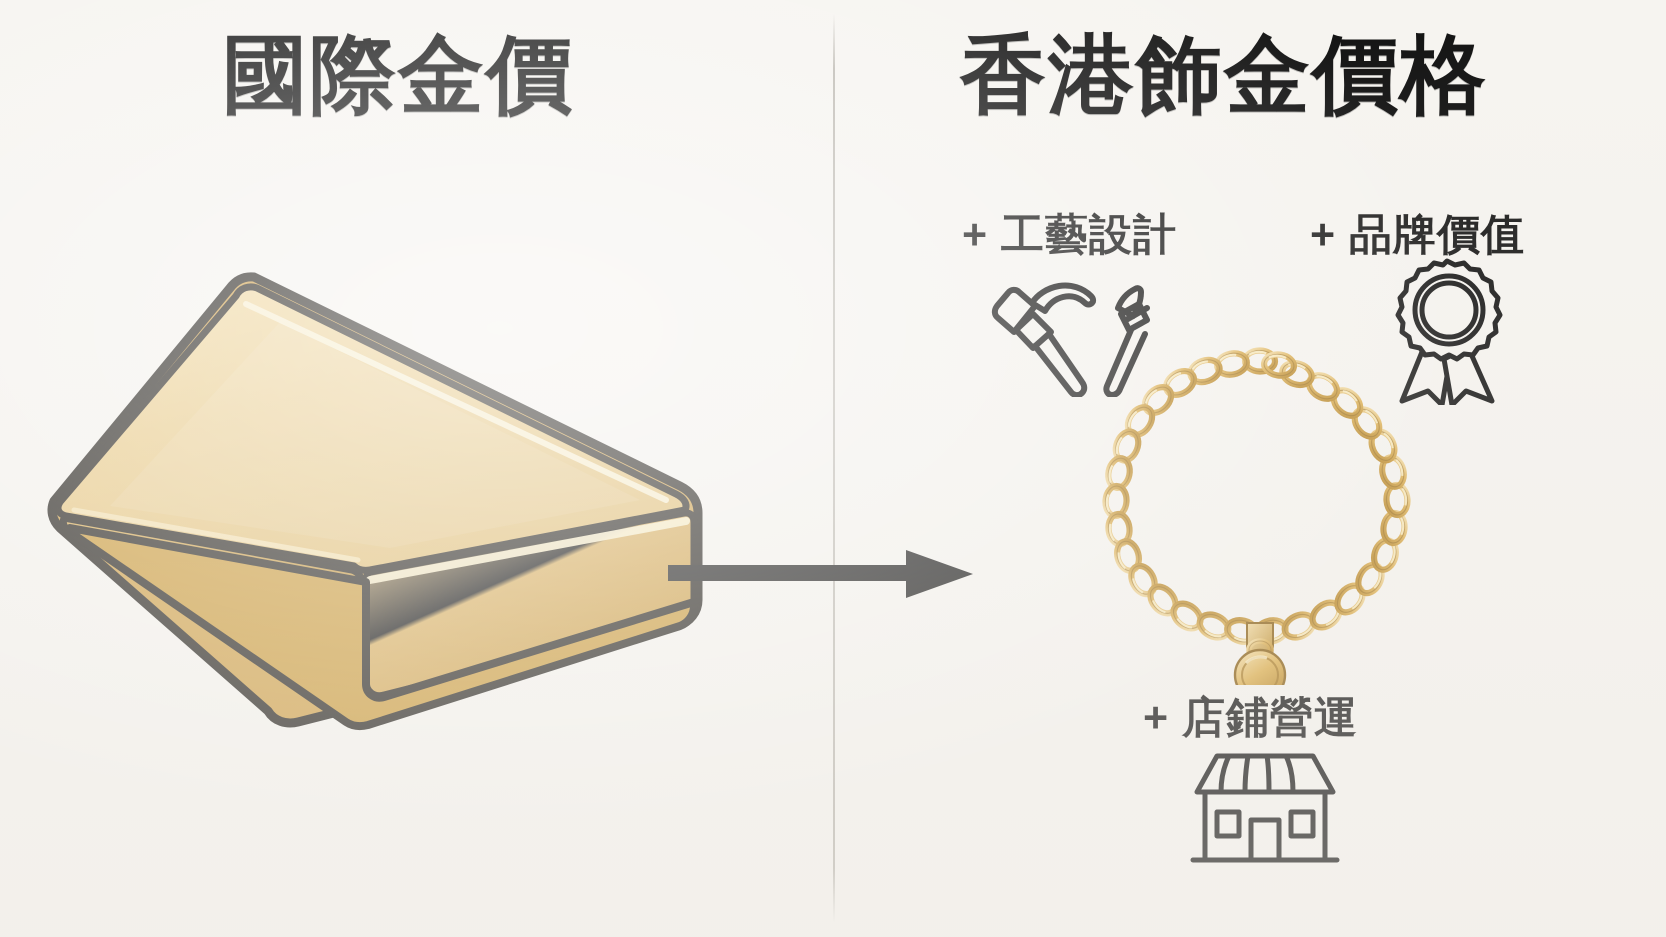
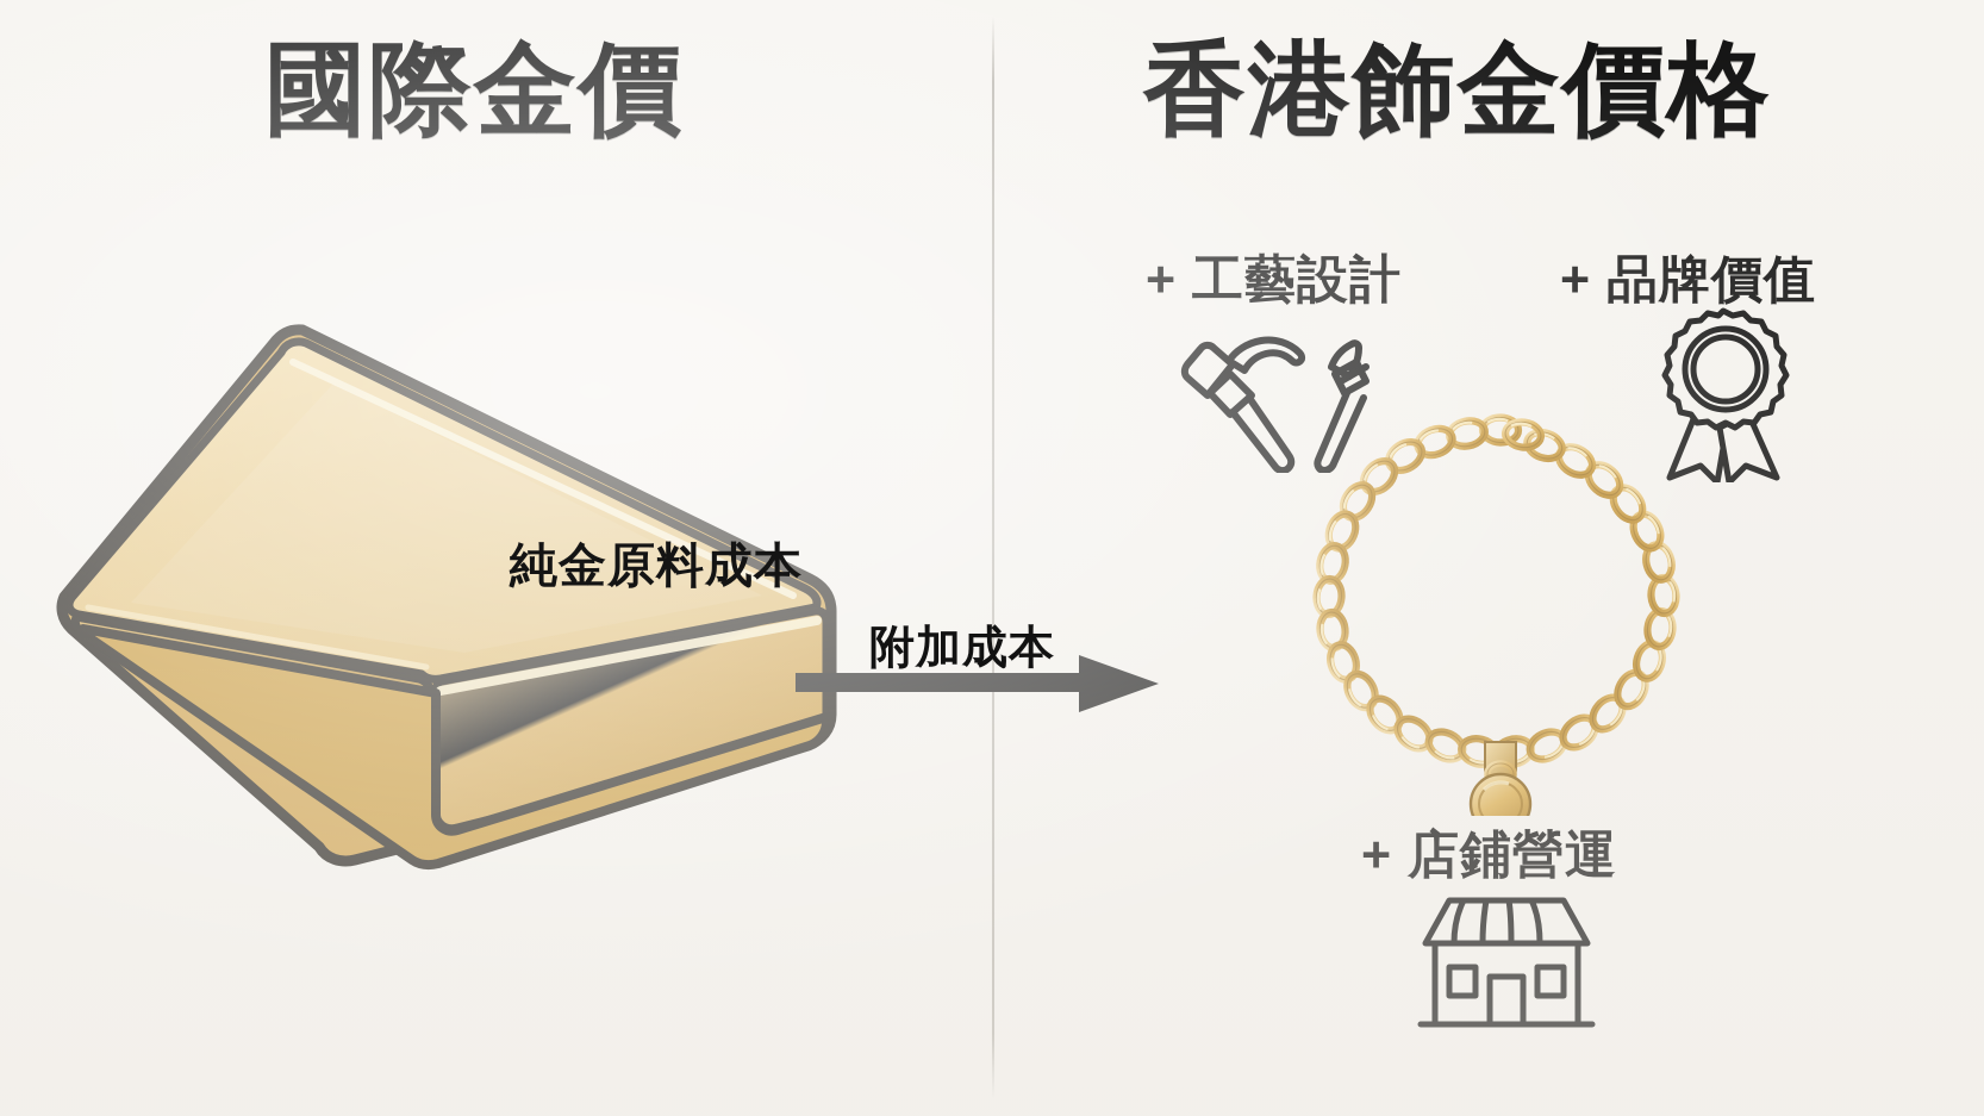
+ 純金原料成本
+ 附加成本
